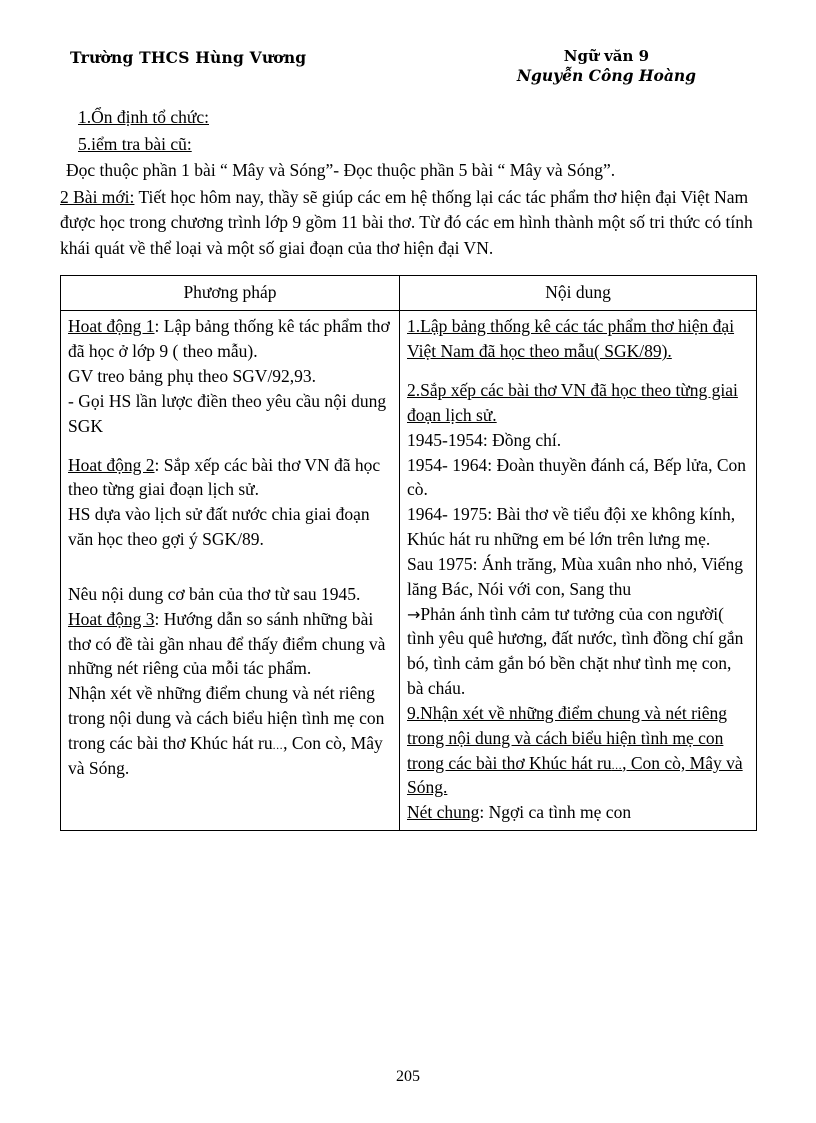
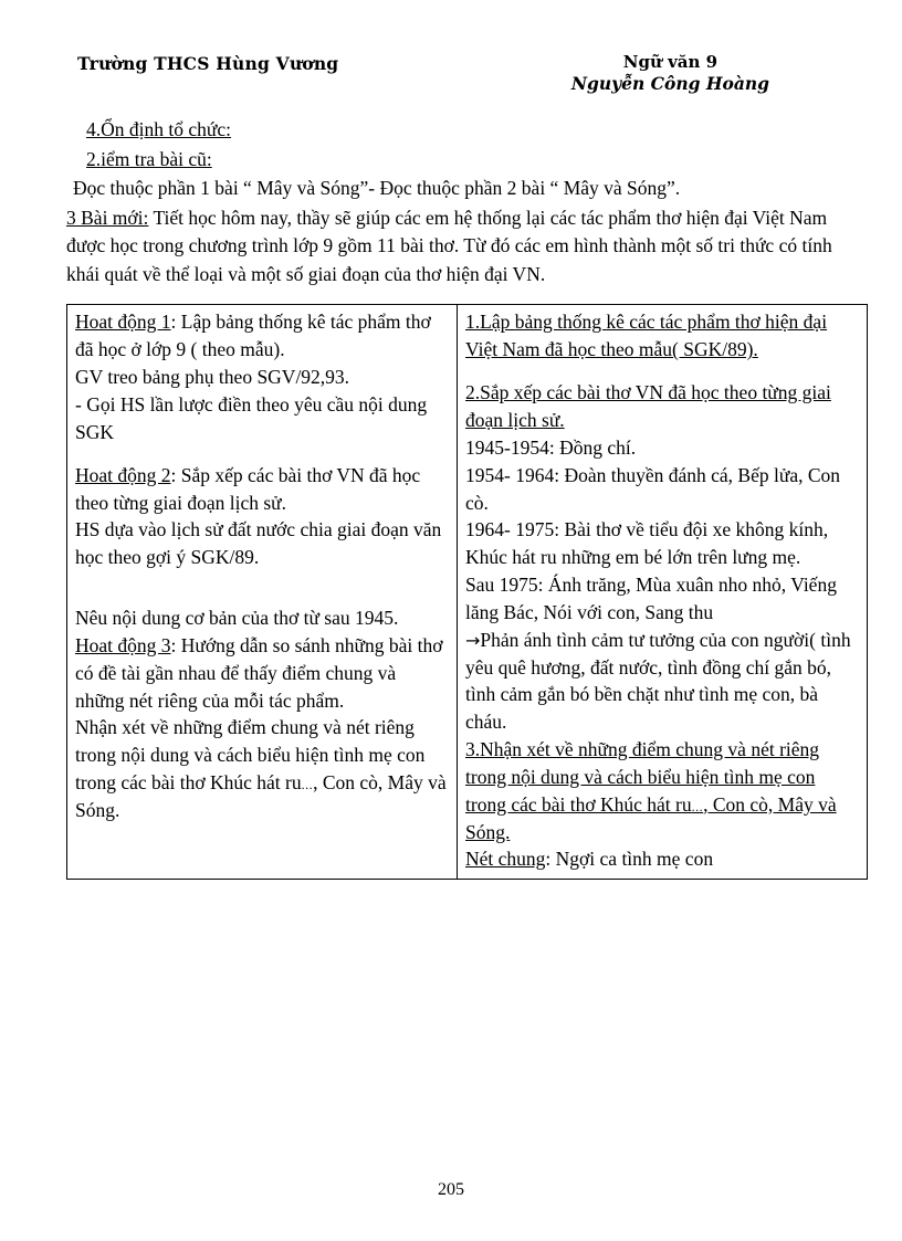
  Trường THCS Hùng Vương
  Ngữ văn 9
  Nguyễn Công Hoàng
- 1.Ổn định tổ chức:
+ 4.Ổn định tổ chức:
- 5.iểm tra bài cũ:
+ 2.iểm tra bài cũ:
- Đọc thuộc phần 1 bài “ Mây và Sóng”- Đọc thuộc phần 5 bài “ Mây và Sóng”.
+ Đọc thuộc phần 1 bài “ Mây và Sóng”- Đọc thuộc phần 2 bài “ Mây và Sóng”.
- 2 Bài mới: Tiết học hôm nay, thầy sẽ giúp các em hệ thống lại các tác phẩm thơ hiện đại Việt Nam được học trong chương trình lớp 9 gồm 11 bài thơ. Từ đó các em hình thành một số tri thức có tính khái quát về thể loại và một số giai đoạn của thơ hiện đại VN.
+ 3 Bài mới: Tiết học hôm nay, thầy sẽ giúp các em hệ thống lại các tác phẩm thơ hiện đại Việt Nam được học trong chương trình lớp 9 gồm 11 bài thơ. Từ đó các em hình thành một số tri thức có tính khái quát về thể loại và một số giai đoạn của thơ hiện đại VN.
- Phương pháp	Nội dung
- Hoat động 1: Lập bảng thống kê tác phẩm thơ đã học ở lớp 9 ( theo mẫu). GV treo bảng phụ theo SGV/92,93. - Gọi HS lần lược điền theo yêu cầu nội dung SGK Hoat động 2: Sắp xếp các bài thơ VN đã học theo từng giai đoạn lịch sử. HS dựa vào lịch sử đất nước chia giai đoạn văn học theo gợi ý SGK/89. Nêu nội dung cơ bản của thơ từ sau 1945. Hoat động 3: Hướng dẫn so sánh những bài thơ có đề tài gần nhau để thấy điểm chung và những nét riêng của mỗi tác phẩm. Nhận xét về những điểm chung và nét riêng trong nội dung và cách biểu hiện tình mẹ con trong các bài thơ Khúc hát ru..., Con cò, Mây và Sóng.	1.Lập bảng thống kê các tác phẩm thơ hiện đại Việt Nam đã học theo mẫu( SGK/89). 2.Sắp xếp các bài thơ VN đã học theo từng giai đoạn lịch sử. 1945-1954: Đồng chí. 1954- 1964: Đoàn thuyền đánh cá, Bếp lửa, Con cò. 1964- 1975: Bài thơ về tiểu đội xe không kính, Khúc hát ru những em bé lớn trên lưng mẹ. Sau 1975: Ánh trăng, Mùa xuân nho nhỏ, Viếng lăng Bác, Nói với con, Sang thu →Phản ánh tình cảm tư tưởng của con người( tình yêu quê hương, đất nước, tình đồng chí gắn bó, tình cảm gắn bó bền chặt như tình mẹ con, bà cháu. 9.Nhận xét về những điểm chung và nét riêng trong nội dung và cách biểu hiện tình mẹ con trong các bài thơ Khúc hát ru..., Con cò, Mây và Sóng. Nét chung: Ngợi ca tình mẹ con
+ Hoat động 1: Lập bảng thống kê tác phẩm thơ đã học ở lớp 9 ( theo mẫu). GV treo bảng phụ theo SGV/92,93. - Gọi HS lần lược điền theo yêu cầu nội dung SGK Hoat động 2: Sắp xếp các bài thơ VN đã học theo từng giai đoạn lịch sử. HS dựa vào lịch sử đất nước chia giai đoạn văn học theo gợi ý SGK/89. Nêu nội dung cơ bản của thơ từ sau 1945. Hoat động 3: Hướng dẫn so sánh những bài thơ có đề tài gần nhau để thấy điểm chung và những nét riêng của mỗi tác phẩm. Nhận xét về những điểm chung và nét riêng trong nội dung và cách biểu hiện tình mẹ con trong các bài thơ Khúc hát ru..., Con cò, Mây và Sóng.	1.Lập bảng thống kê các tác phẩm thơ hiện đại Việt Nam đã học theo mẫu( SGK/89). 2.Sắp xếp các bài thơ VN đã học theo từng giai đoạn lịch sử. 1945-1954: Đồng chí. 1954- 1964: Đoàn thuyền đánh cá, Bếp lửa, Con cò. 1964- 1975: Bài thơ về tiểu đội xe không kính, Khúc hát ru những em bé lớn trên lưng mẹ. Sau 1975: Ánh trăng, Mùa xuân nho nhỏ, Viếng lăng Bác, Nói với con, Sang thu →Phản ánh tình cảm tư tưởng của con người( tình yêu quê hương, đất nước, tình đồng chí gắn bó, tình cảm gắn bó bền chặt như tình mẹ con, bà cháu. 3.Nhận xét về những điểm chung và nét riêng trong nội dung và cách biểu hiện tình mẹ con trong các bài thơ Khúc hát ru..., Con cò, Mây và Sóng. Nét chung: Ngợi ca tình mẹ con
  205
